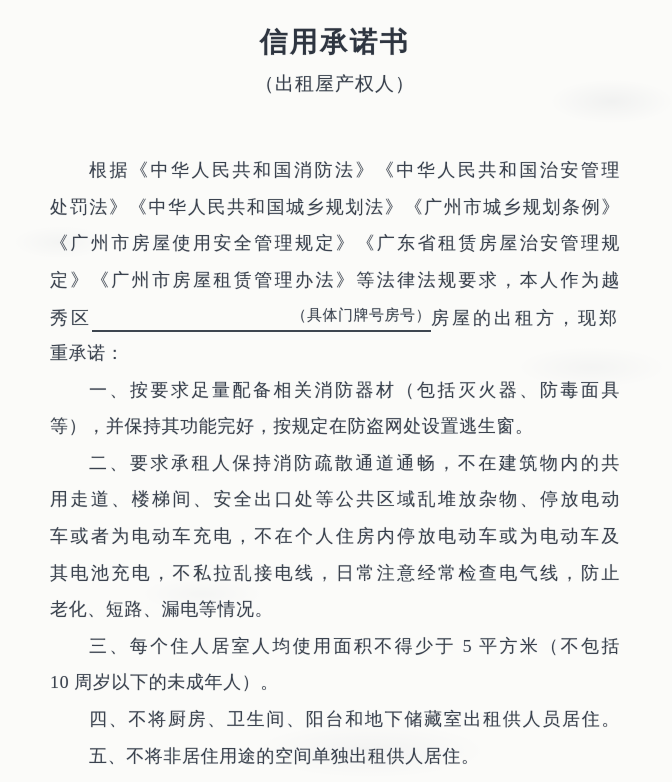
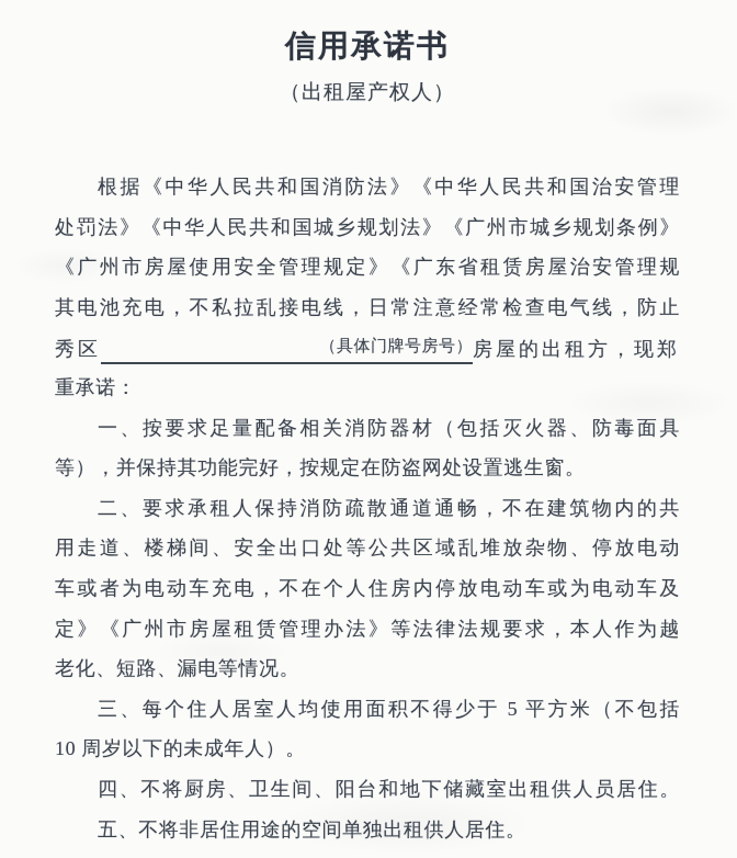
  信用承诺书
  （出租屋产权人）
  根据《中华人民共和国消防法》《中华人民共和国治安管理
  处罚法》《中华人民共和国城乡规划法》《广州市城乡规划条例》
  《广州市房屋使用安全管理规定》《广东省租赁房屋治安管理规
- 定》《广州市房屋租赁管理办法》等法律法规要求，本人作为越
+ 其电池充电，不私拉乱接电线，日常注意经常检查电气线，防止
  秀区
  （具体门牌号房号）
  房屋的出租方，现郑
  重承诺：
  一、按要求足量配备相关消防器材（包括灭火器、防毒面具
  等），并保持其功能完好，按规定在防盗网处设置逃生窗。
  二、要求承租人保持消防疏散通道通畅，不在建筑物内的共
  用走道、楼梯间、安全出口处等公共区域乱堆放杂物、停放电动
  车或者为电动车充电，不在个人住房内停放电动车或为电动车及
- 其电池充电，不私拉乱接电线，日常注意经常检查电气线，防止
+ 定》《广州市房屋租赁管理办法》等法律法规要求，本人作为越
  老化、短路、漏电等情况。
  三、每个住人居室人均使用面积不得少于 5 平方米（不包括
  10 周岁以下的未成年人）。
  四、不将厨房、卫生间、阳台和地下储藏室出租供人员居住。
  五、不将非居住用途的空间单独出租供人居住。
